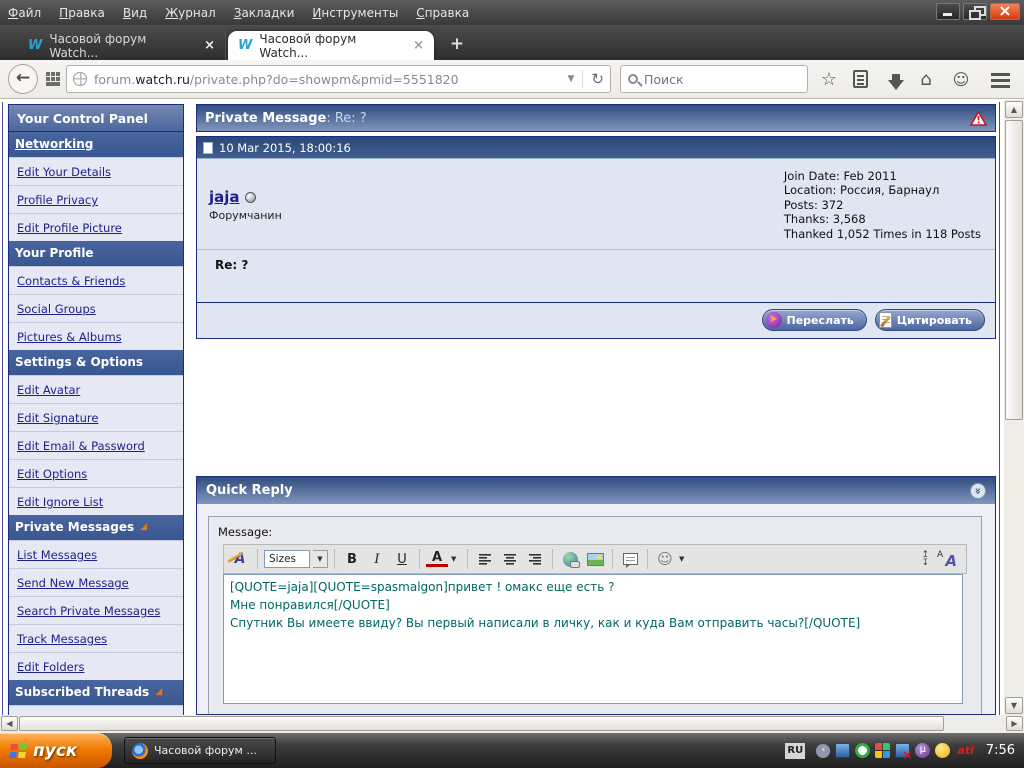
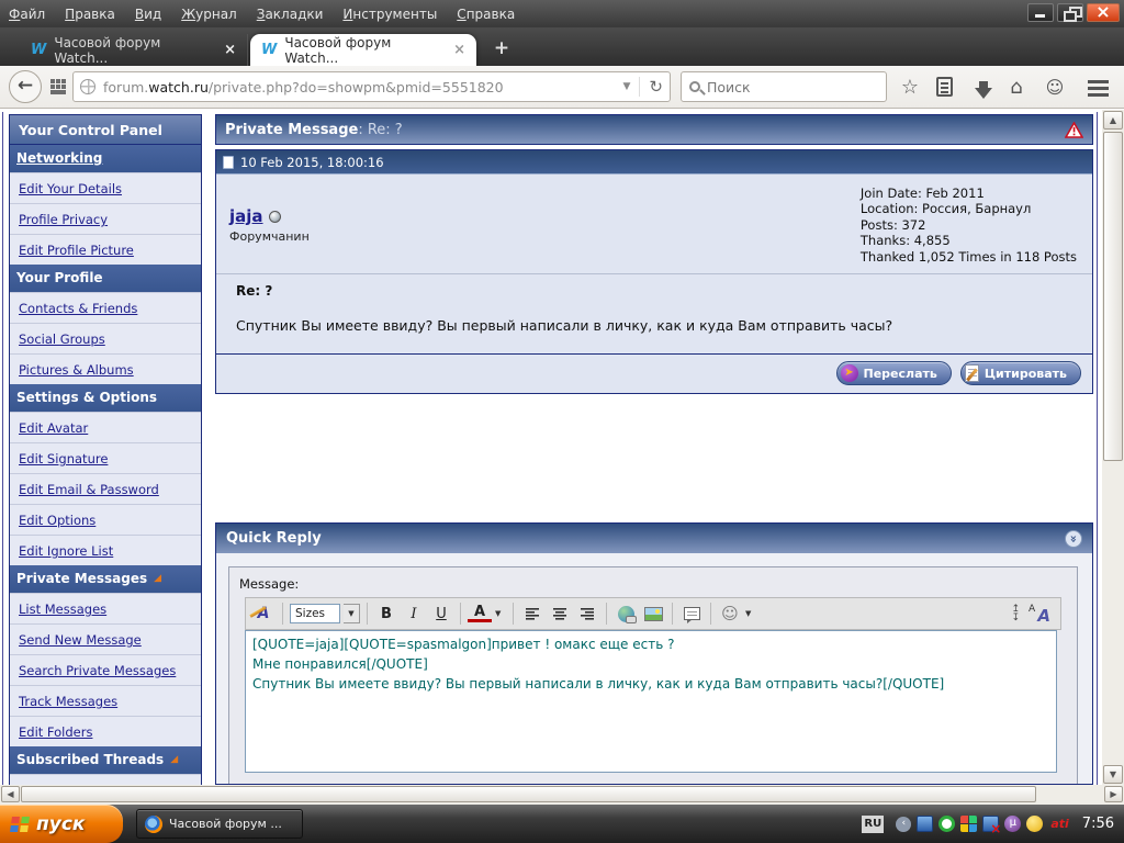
  Файл
  Правка
  Вид
  Журнал
  Закладки
  Инструменты
  Справка
  W
  Часовой форум Watch...
  ×
  W
  Часовой форум Watch...
  ×
  +
  ←
  forum.watch.ru/private.php?do=showpm&pmid=5551820
  ▼
  ↻
  Поиск
  ☆
  ⌂
  ☺
  Your Control Panel
  Networking
  Edit Your Details
  Profile Privacy
  Edit Profile Picture
  Your Profile
  Contacts & Friends
  Social Groups
  Pictures & Albums
  Settings & Options
  Edit Avatar
  Edit Signature
  Edit Email & Password
  Edit Options
  Edit Ignore List
  Private Messages
  ◢
  List Messages
  Send New Message
  Search Private Messages
  Track Messages
  Edit Folders
  Subscribed Threads
  ◢
  Private Message
  : Re: ?
- 10 Mar 2015, 18:00:16
+ 10 Feb 2015, 18:00:16
  jaja
  Форумчанин
  Join Date: Feb 2011
  Location: Россия, Барнаул
  Posts: 372
- Thanks: 3,568
+ Thanks: 4,855
  Thanked 1,052 Times in 118 Posts
  Re: ?
+ Спутник Вы имеете ввиду? Вы первый написали в личку, как и куда Вам отправить часы?
  ➤
  Переслать
  Цитировать
  Quick Reply
  Message:
  A
  Sizes
  ▼
  B
  I
  U
  A
  ▼
  ☺
  ▼
  ↥
  ↧
  A
  A
  [QUOTE=jaja][QUOTE=spasmalgon]привет ! омакс еще есть ?
  Мне понравился[/QUOTE]
  Спутник Вы имеете ввиду? Вы первый написали в личку, как и куда Вам отправить часы?[/QUOTE]
  ▲
  ▼
  ◀
  ▶
  пуск
  Часовой форум ...
  RU
  ‹
  µ
  ati
  7:56
